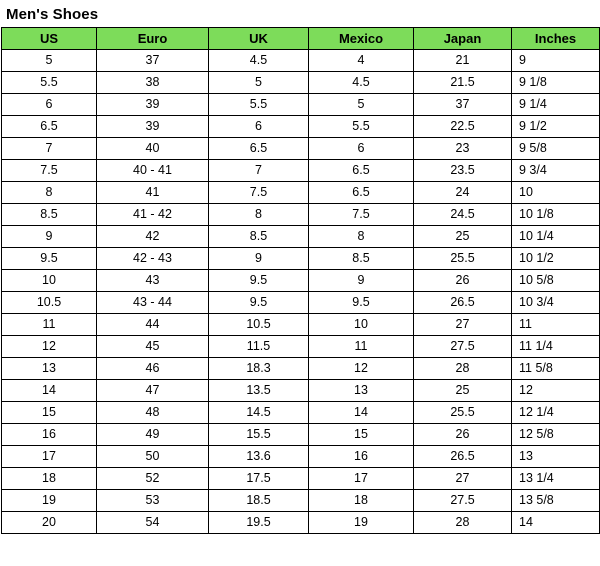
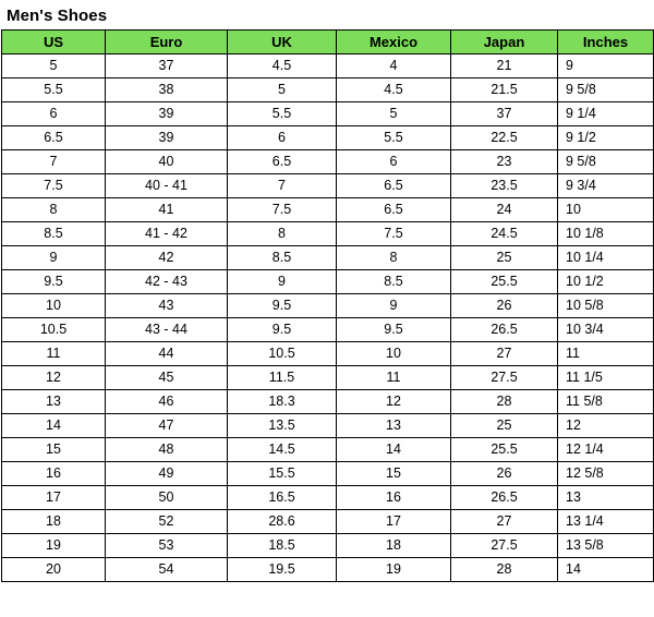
  Men's Shoes
  US	Euro	UK	Mexico	Japan	Inches
  5	37	4.5	4	21	9
- 5.5	38	5	4.5	21.5	9 1/8
+ 5.5	38	5	4.5	21.5	9 5/8
  6	39	5.5	5	37	9 1/4
  6.5	39	6	5.5	22.5	9 1/2
  7	40	6.5	6	23	9 5/8
  7.5	40 - 41	7	6.5	23.5	9 3/4
  8	41	7.5	6.5	24	10
  8.5	41 - 42	8	7.5	24.5	10 1/8
  9	42	8.5	8	25	10 1/4
  9.5	42 - 43	9	8.5	25.5	10 1/2
  10	43	9.5	9	26	10 5/8
  10.5	43 - 44	9.5	9.5	26.5	10 3/4
  11	44	10.5	10	27	11
- 12	45	11.5	11	27.5	11 1/4
+ 12	45	11.5	11	27.5	11 1/5
  13	46	18.3	12	28	11 5/8
  14	47	13.5	13	25	12
  15	48	14.5	14	25.5	12 1/4
  16	49	15.5	15	26	12 5/8
- 17	50	13.6	16	26.5	13
+ 17	50	16.5	16	26.5	13
- 18	52	17.5	17	27	13 1/4
+ 18	52	28.6	17	27	13 1/4
  19	53	18.5	18	27.5	13 5/8
  20	54	19.5	19	28	14
